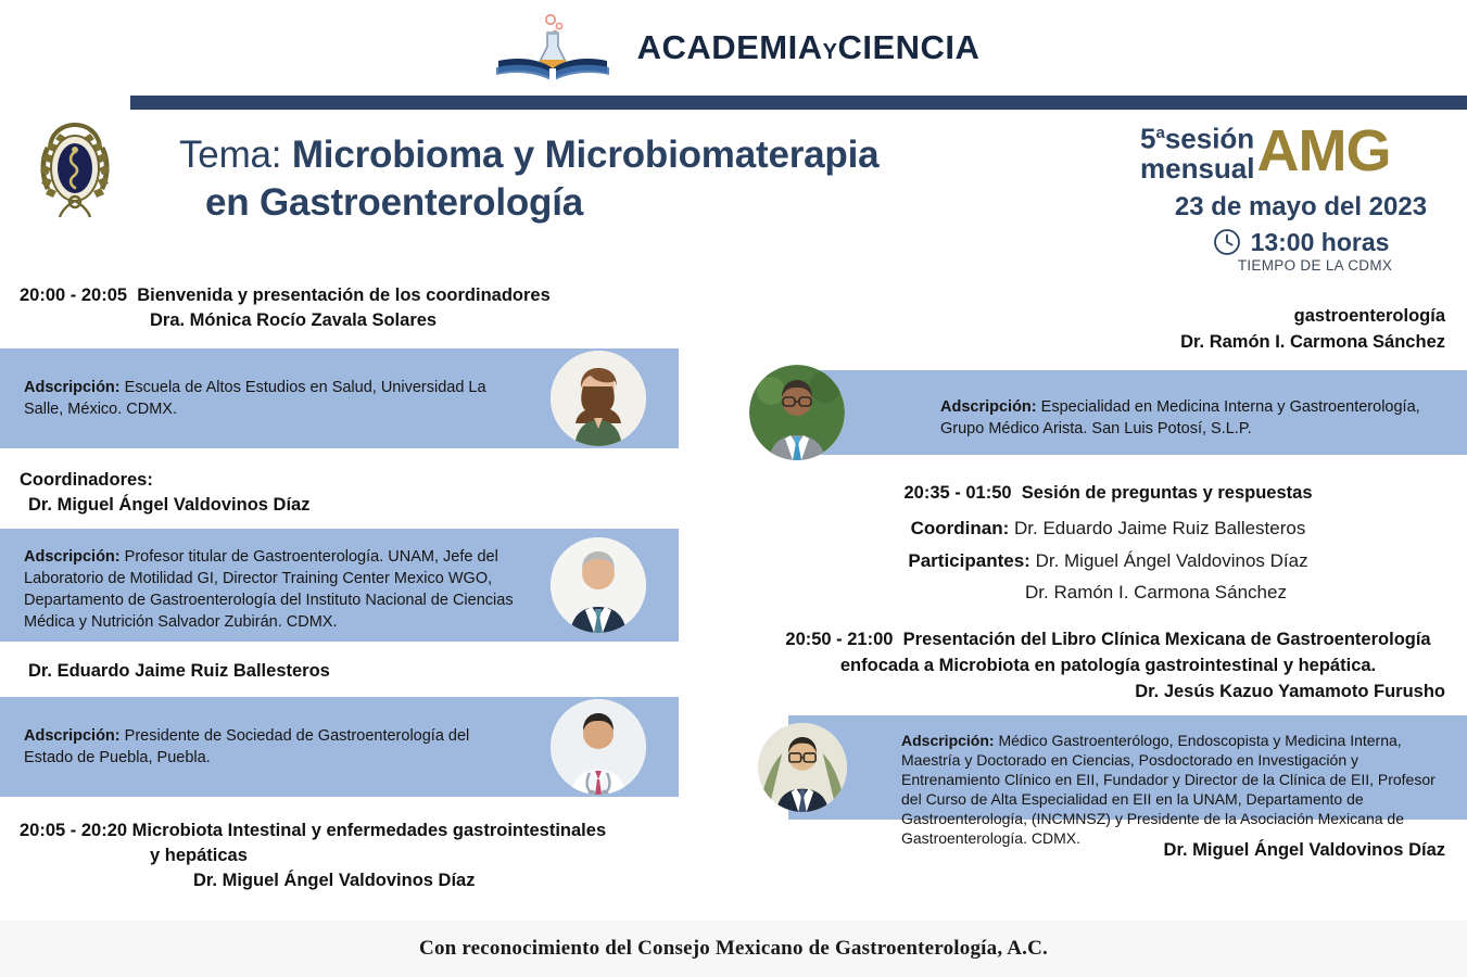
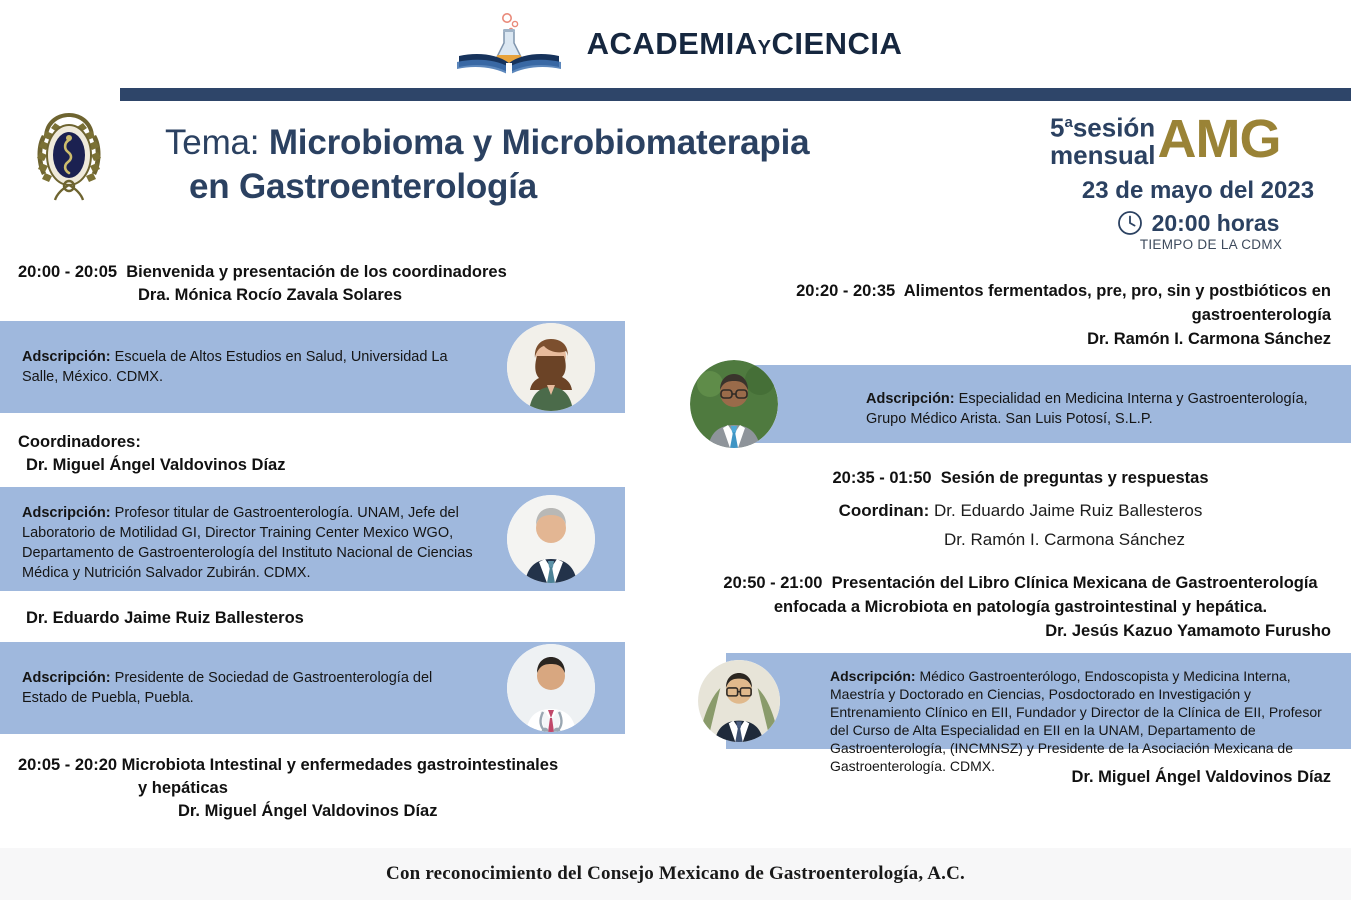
  ACADEMIAYCIENCIA
  Tema: Microbioma y Microbiomaterapia
  en Gastroenterología
  5asesión
  mensual
  AMG
  23 de mayo del 2023
- 13:00 horas
+ 20:00 horas
  TIEMPO DE LA CDMX
  20:00 - 20:05 Bienvenida y presentación de los coordinadores
  Dra. Mónica Rocío Zavala Solares
  Adscripción: Escuela de Altos Estudios en Salud, Universidad La Salle, México. CDMX.
  Coordinadores:
  Dr. Miguel Ángel Valdovinos Díaz
  Adscripción: Profesor titular de Gastroenterología. UNAM, Jefe del Laboratorio de Motilidad GI, Director Training Center Mexico WGO, Departamento de Gastroenterología del Instituto Nacional de Ciencias Médica y Nutrición Salvador Zubirán. CDMX.
  Dr. Eduardo Jaime Ruiz Ballesteros
  Adscripción: Presidente de Sociedad de Gastroenterología del Estado de Puebla, Puebla.
  20:05 - 20:20 Microbiota Intestinal y enfermedades gastrointestinales
  y hepáticas
  Dr. Miguel Ángel Valdovinos Díaz
+ 20:20 - 20:35 Alimentos fermentados, pre, pro, sin y postbióticos en
  gastroenterología
  Dr. Ramón I. Carmona Sánchez
  Adscripción: Especialidad en Medicina Interna y Gastroenterología, Grupo Médico Arista. San Luis Potosí, S.L.P.
  20:35 - 01:50 Sesión de preguntas y respuestas
  Coordinan: Dr. Eduardo Jaime Ruiz Ballesteros
- Participantes: Dr. Miguel Ángel Valdovinos Díaz
  Dr. Ramón I. Carmona Sánchez
  20:50 - 21:00 Presentación del Libro Clínica Mexicana de Gastroenterología
  enfocada a Microbiota en patología gastrointestinal y hepática.
  Dr. Jesús Kazuo Yamamoto Furusho
  Adscripción: Médico Gastroenterólogo, Endoscopista y Medicina Interna, Maestría y Doctorado en Ciencias, Posdoctorado en Investigación y Entrenamiento Clínico en EII, Fundador y Director de la Clínica de EII, Profesor del Curso de Alta Especialidad en EII en la UNAM, Departamento de Gastroenterología, (INCMNSZ) y Presidente de la Asociación Mexicana de Gastroenterología. CDMX.
  Dr. Miguel Ángel Valdovinos Díaz
  Con reconocimiento del Consejo Mexicano de Gastroenterología, A.C.
